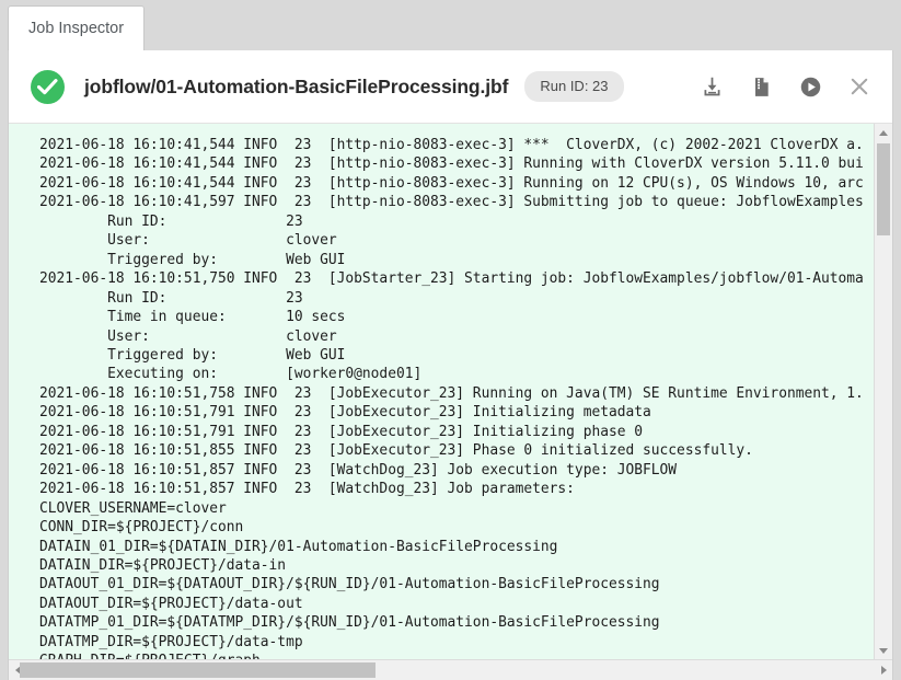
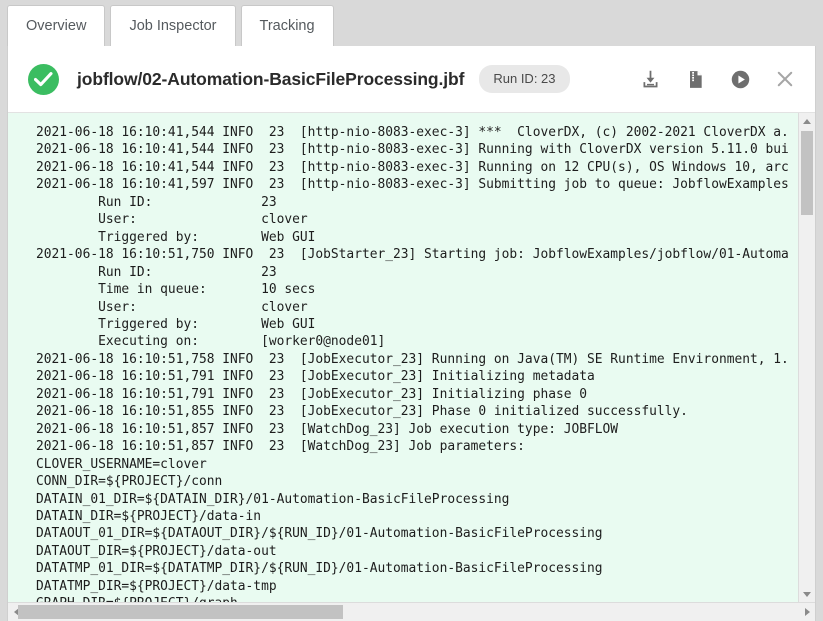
+ Overview
  Job Inspector
+ Tracking
- jobflow/01-Automation-BasicFileProcessing.jbf
+ jobflow/02-Automation-BasicFileProcessing.jbf
  Run ID: 23
  2021-06-18 16:10:41,544 INFO 23 [http-nio-8083-exec-3] *** CloverDX, (c) 2002-2021 CloverDX a.
  2021-06-18 16:10:41,544 INFO 23 [http-nio-8083-exec-3] Running with CloverDX version 5.11.0 bui
  2021-06-18 16:10:41,544 INFO 23 [http-nio-8083-exec-3] Running on 12 CPU(s), OS Windows 10, arc
  2021-06-18 16:10:41,597 INFO 23 [http-nio-8083-exec-3] Submitting job to queue: JobflowExamples
  Run ID: 23
  User: clover
  Triggered by: Web GUI
  2021-06-18 16:10:51,750 INFO 23 [JobStarter_23] Starting job: JobflowExamples/jobflow/01-Automa
  Run ID: 23
  Time in queue: 10 secs
  User: clover
  Triggered by: Web GUI
  Executing on: [worker0@node01]
  2021-06-18 16:10:51,758 INFO 23 [JobExecutor_23] Running on Java(TM) SE Runtime Environment, 1.
  2021-06-18 16:10:51,791 INFO 23 [JobExecutor_23] Initializing metadata
  2021-06-18 16:10:51,791 INFO 23 [JobExecutor_23] Initializing phase 0
  2021-06-18 16:10:51,855 INFO 23 [JobExecutor_23] Phase 0 initialized successfully.
  2021-06-18 16:10:51,857 INFO 23 [WatchDog_23] Job execution type: JOBFLOW
  2021-06-18 16:10:51,857 INFO 23 [WatchDog_23] Job parameters:
  CLOVER_USERNAME=clover
  CONN_DIR=${PROJECT}/conn
  DATAIN_01_DIR=${DATAIN_DIR}/01-Automation-BasicFileProcessing
  DATAIN_DIR=${PROJECT}/data-in
  DATAOUT_01_DIR=${DATAOUT_DIR}/${RUN_ID}/01-Automation-BasicFileProcessing
  DATAOUT_DIR=${PROJECT}/data-out
  DATATMP_01_DIR=${DATATMP_DIR}/${RUN_ID}/01-Automation-BasicFileProcessing
  DATATMP_DIR=${PROJECT}/data-tmp
